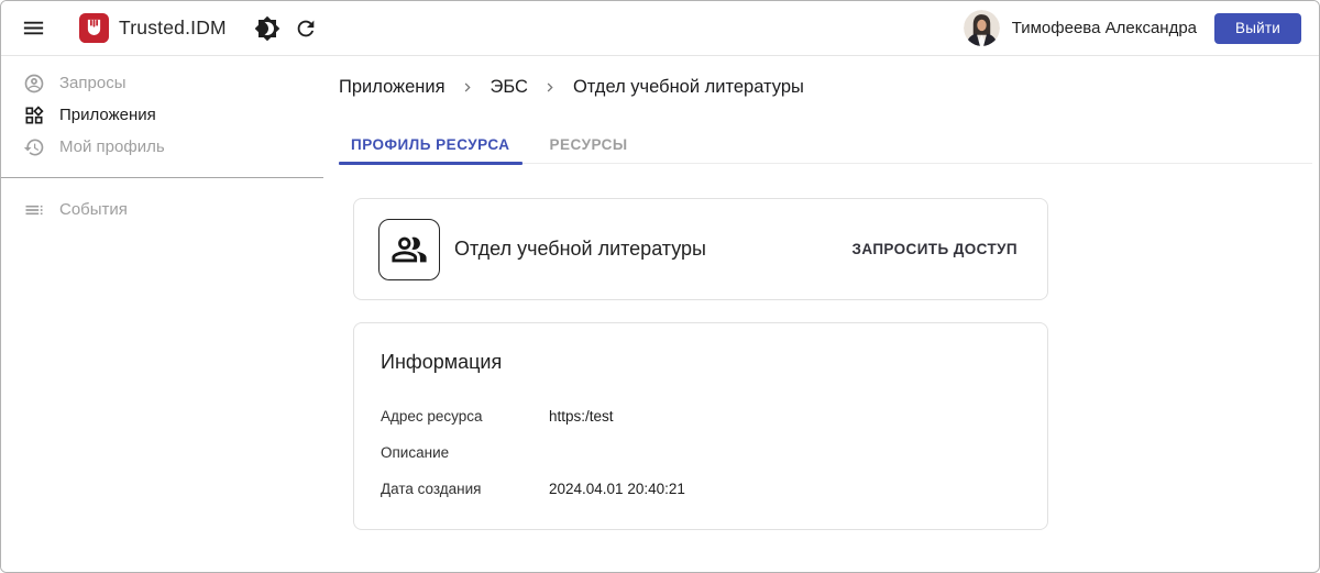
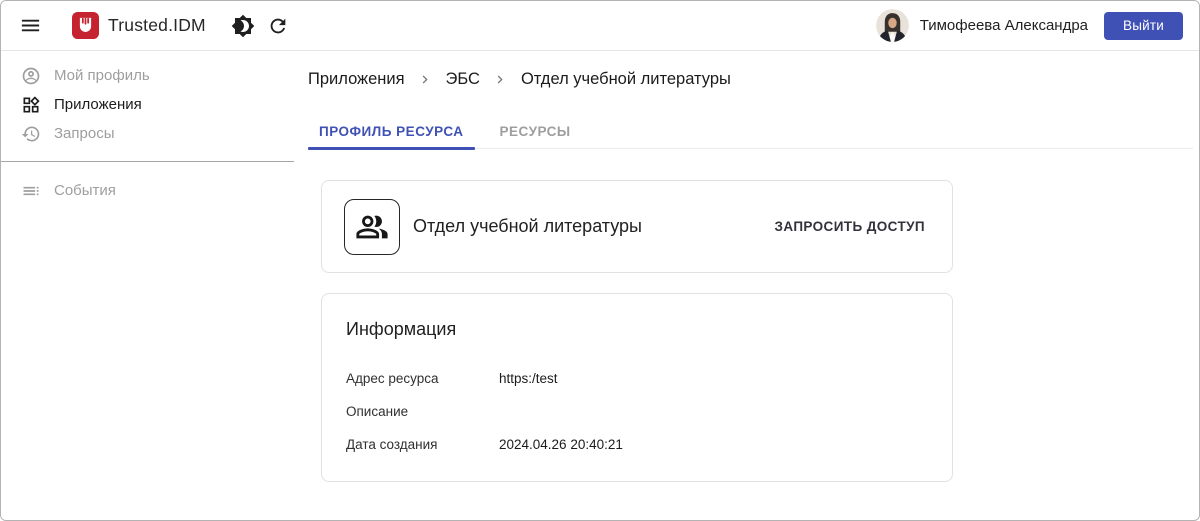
  Trusted.IDM
  Тимофеева Александра
  Выйти
- Запросы
+ Мой профиль
  Приложения
- Мой профиль
+ Запросы
  События
  Приложения
  ЭБС
  Отдел учебной литературы
  ПРОФИЛЬ РЕСУРСА
  РЕСУРСЫ
  Отдел учебной литературы
  ЗАПРОСИТЬ ДОСТУП
  Информация
  Адрес ресурса
  https:/test
  Описание
  Дата создания
- 2024.04.01 20:40:21
+ 2024.04.26 20:40:21
